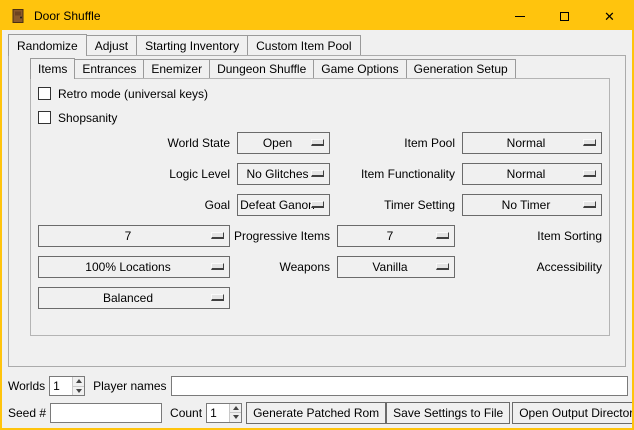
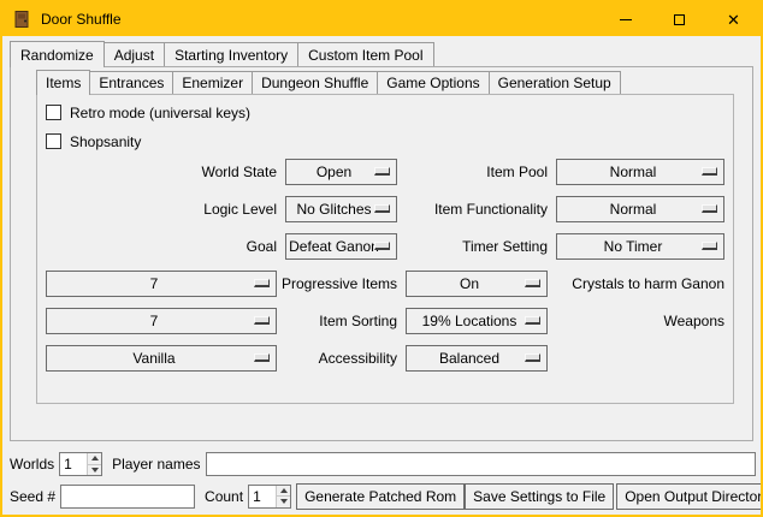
  Door Shuffle
  ✕
  Randomize
  Adjust
  Starting Inventory
  Custom Item Pool
  Items
  Entrances
  Enemizer
  Dungeon Shuffle
  Game Options
  Generation Setup
  Retro mode (universal keys)
  Shopsanity
  World State
  Open
  Item Pool
  Normal
  Logic Level
  No Glitches
  Item Functionality
  Normal
  Goal
  Defeat Gano
  Timer Setting
  No Timer
  7
  Progressive Items
+ On
+ Crystals to harm Ganon
  7
  Item Sorting
- 100% Locations
+ 19% Locations
  Weapons
  Vanilla
  Accessibility
  Balanced
  Worlds
  1
  Player names
  Seed #
  Count
  1
  Generate Patched Rom
  Save Settings to File
  Open Output Director
